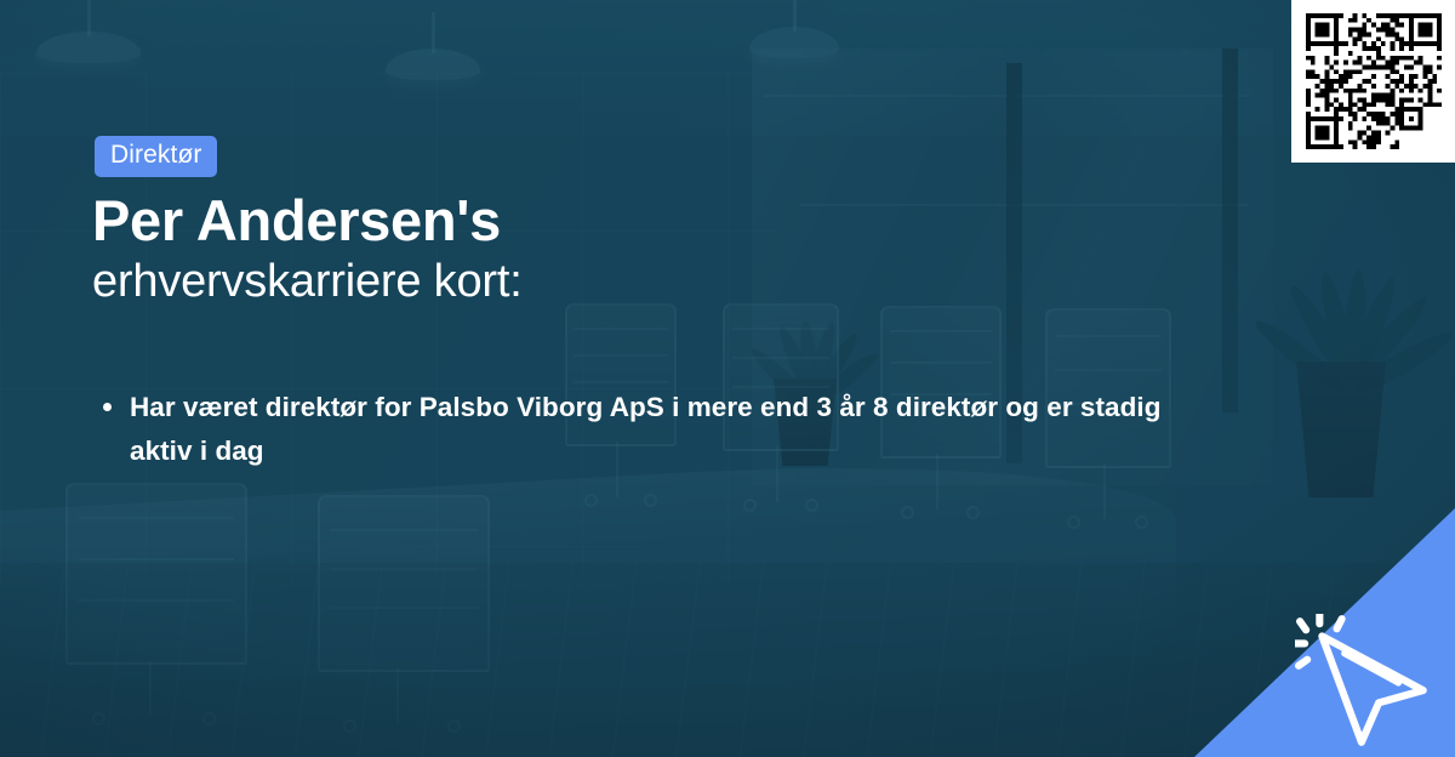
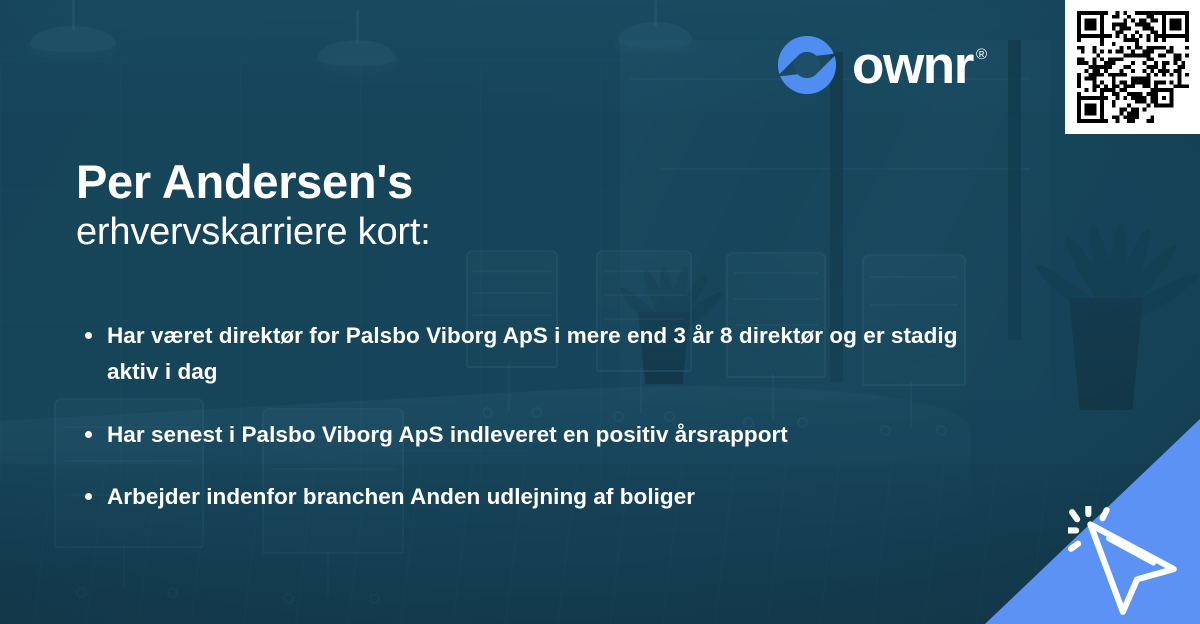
- Direktør
  Per Andersen's
  erhvervskarriere kort:
  Har været direktør for Palsbo Viborg ApS i mere end 3 år 8 direktør og er stadig aktiv i dag
+ Har senest i Palsbo Viborg ApS indleveret en positiv årsrapport
+ Arbejder indenfor branchen Anden udlejning af boliger
+ ownr
+ ®
